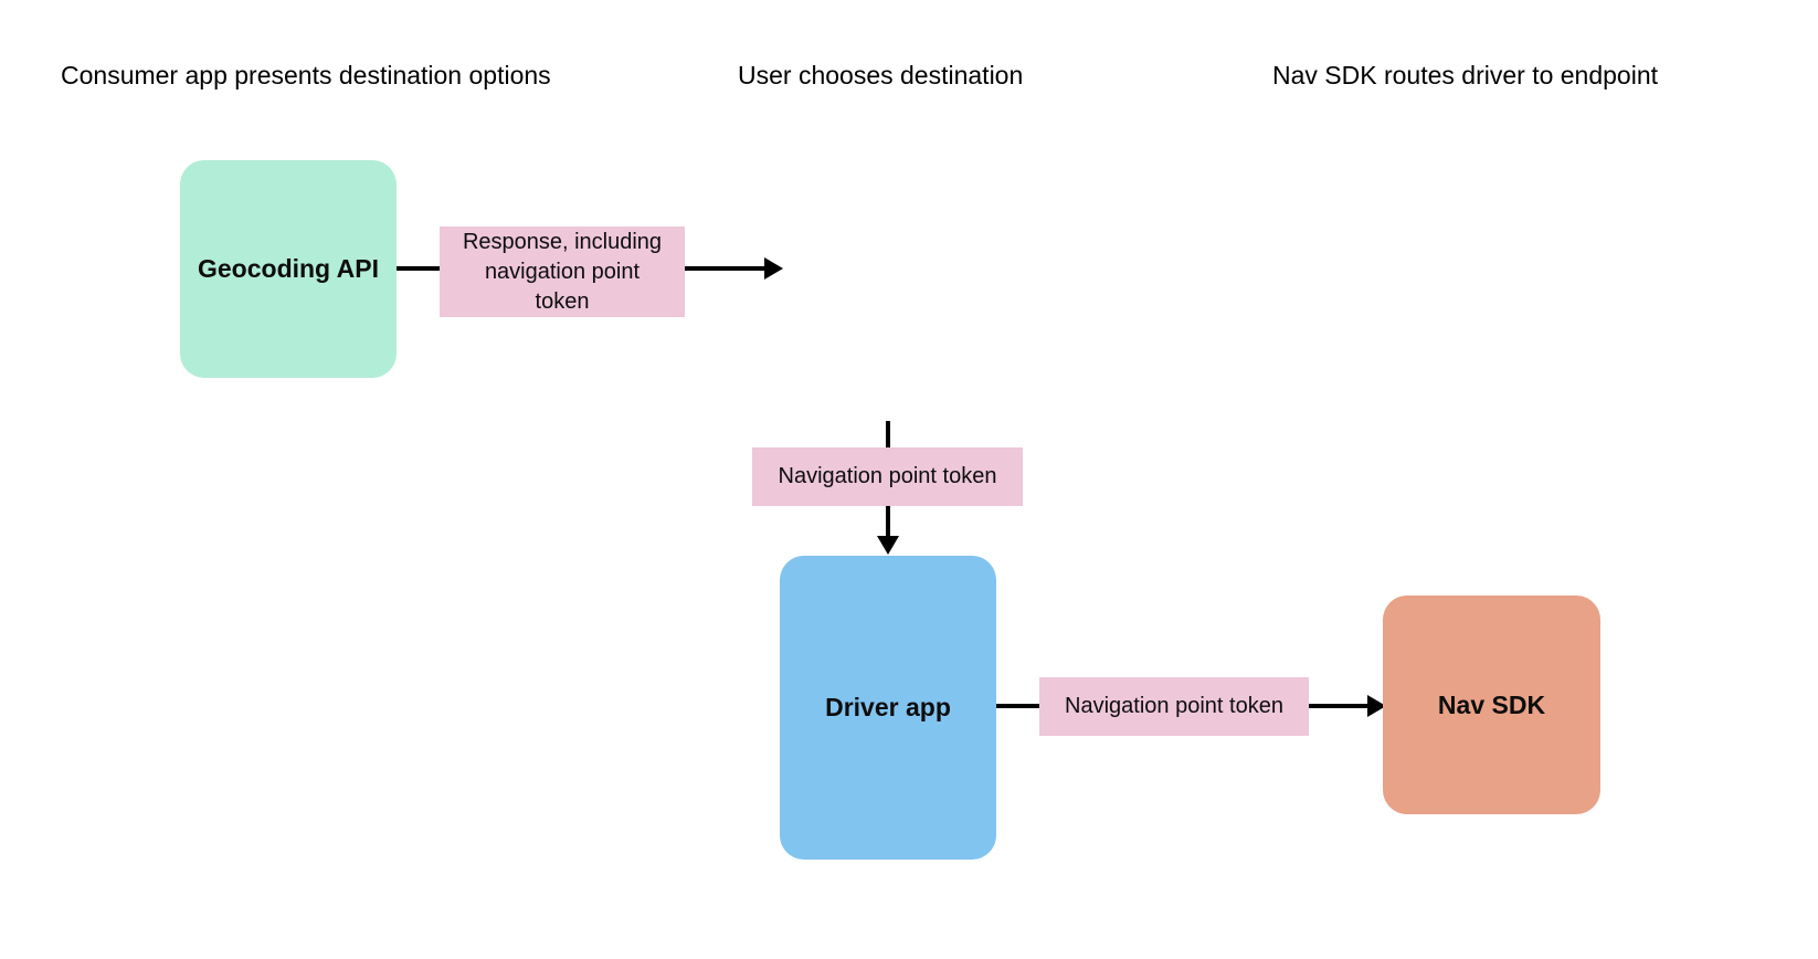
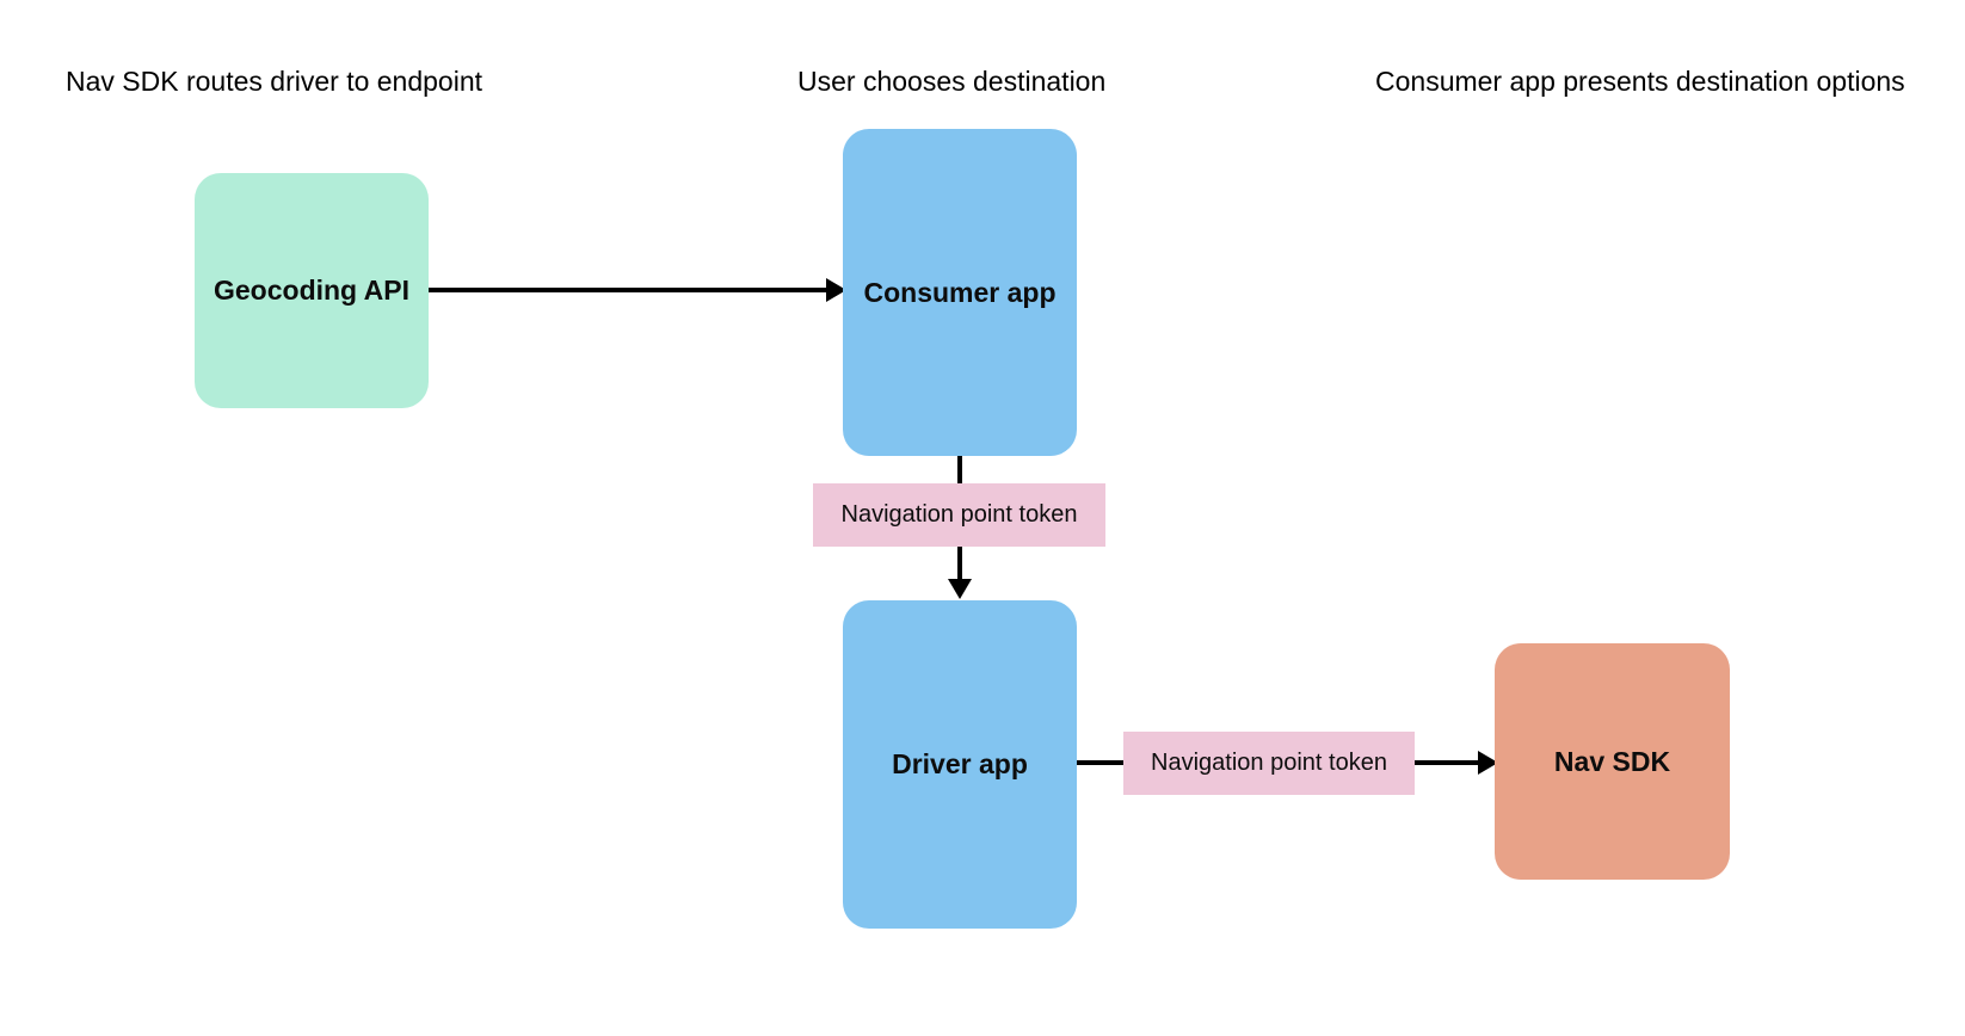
- Consumer app presents destination options
+ Nav SDK routes driver to endpoint
  User chooses destination
- Nav SDK routes driver to endpoint
+ Consumer app presents destination options
  Geocoding API
+ Consumer app
  Driver app
  Nav SDK
- Response, including
- navigation point
- token
  Navigation point token
  Navigation point token
